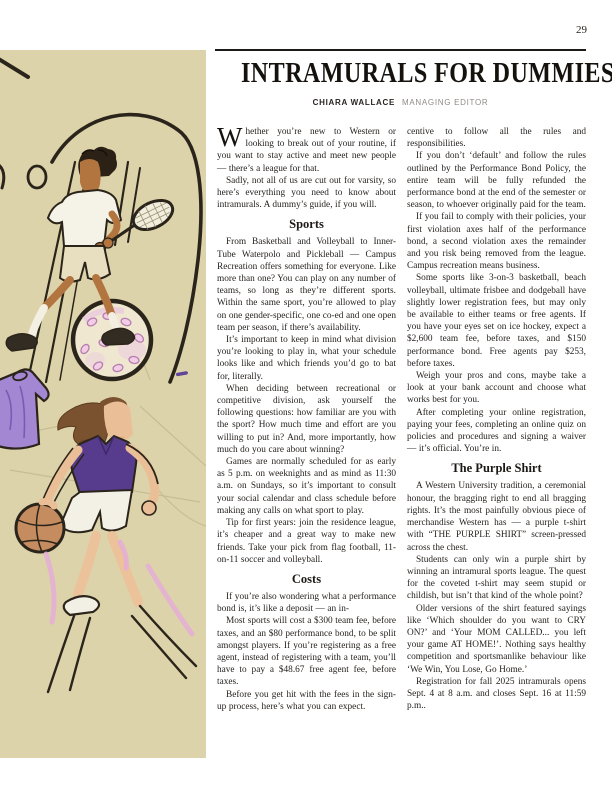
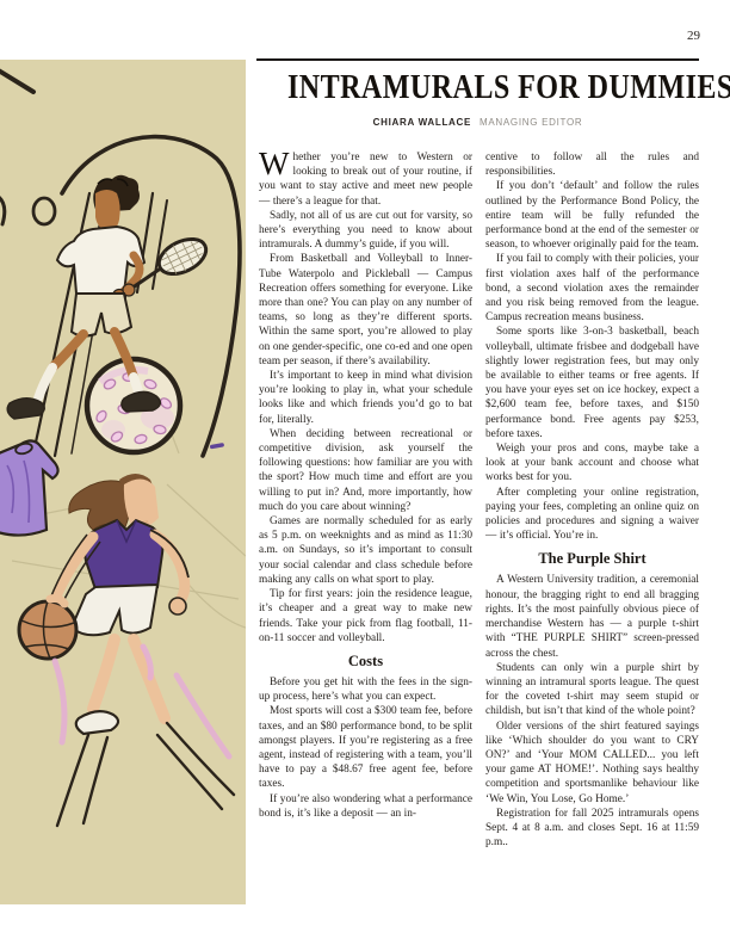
  29
  INTRAMURALS FOR DUMMIES
  CHIARA WALLACE MANAGING EDITOR
  Whether you’re new to Western or looking to break out of your routine, if you want to stay active and meet new people — there’s a league for that.
  Sadly, not all of us are cut out for varsity, so here’s everything you need to know about intramurals. A dummy’s guide, if you will.
- Sports
  From Basketball and Volleyball to Inner-Tube Waterpolo and Pickleball — Campus Recreation offers something for everyone. Like more than one? You can play on any number of teams, so long as they’re different sports. Within the same sport, you’re allowed to play on one gender-specific, one co-ed and one open team per season, if there’s availability.
  It’s important to keep in mind what division you’re looking to play in, what your schedule looks like and which friends you’d go to bat for, literally.
  When deciding between recreational or competitive division, ask yourself the following questions: how familiar are you with the sport? How much time and effort are you willing to put in? And, more importantly, how much do you care about winning?
  Games are normally scheduled for as early as 5 p.m. on weeknights and as mind as 11:30 a.m. on Sundays, so it’s important to consult your social calendar and class schedule before making any calls on what sport to play.
  Tip for first years: join the residence league, it’s cheaper and a great way to make new friends. Take your pick from flag football, 11-on-11 soccer and volleyball.
  Costs
- If you’re also wondering what a performance bond is, it’s like a deposit — an in-
+ Before you get hit with the fees in the sign-up process, here’s what you can expect.
  Most sports will cost a $300 team fee, before taxes, and an $80 performance bond, to be split amongst players. If you’re registering as a free agent, instead of registering with a team, you’ll have to pay a $48.67 free agent fee, before taxes.
- Before you get hit with the fees in the sign-up process, here’s what you can expect.
+ If you’re also wondering what a performance bond is, it’s like a deposit — an in-
  centive to follow all the rules and responsibilities.
  If you don’t ‘default’ and follow the rules outlined by the Performance Bond Policy, the entire team will be fully refunded the performance bond at the end of the semester or season, to whoever originally paid for the team.
  If you fail to comply with their policies, your first violation axes half of the performance bond, a second violation axes the remainder and you risk being removed from the league. Campus recreation means business.
  Some sports like 3-on-3 basketball, beach volleyball, ultimate frisbee and dodgeball have slightly lower registration fees, but may only be available to either teams or free agents. If you have your eyes set on ice hockey, expect a $2,600 team fee, before taxes, and $150 performance bond. Free agents pay $253, before taxes.
  Weigh your pros and cons, maybe take a look at your bank account and choose what works best for you.
  After completing your online registration, paying your fees, completing an online quiz on policies and procedures and signing a waiver — it’s official. You’re in.
  The Purple Shirt
  A Western University tradition, a ceremonial honour, the bragging right to end all bragging rights. It’s the most painfully obvious piece of merchandise Western has — a purple t-shirt with “THE PURPLE SHIRT” screen-pressed across the chest.
  Students can only win a purple shirt by winning an intramural sports league. The quest for the coveted t-shirt may seem stupid or childish, but isn’t that kind of the whole point?
  Older versions of the shirt featured sayings like ‘Which shoulder do you want to CRY ON?’ and ‘Your MOM CALLED... you left your game AT HOME!’. Nothing says healthy competition and sportsmanlike behaviour like ‘We Win, You Lose, Go Home.’
  Registration for fall 2025 intramurals opens Sept. 4 at 8 a.m. and closes Sept. 16 at 11:59 p.m..
